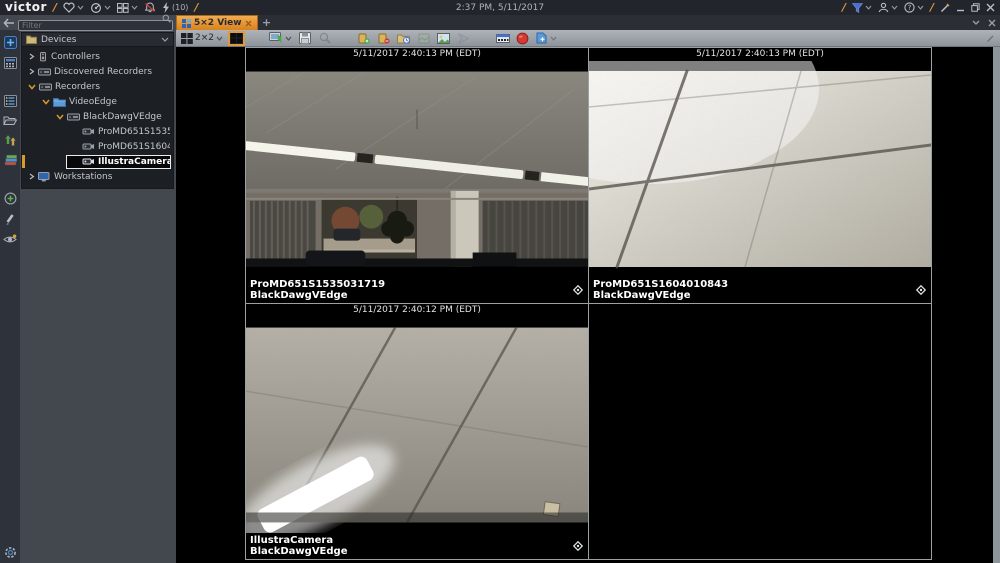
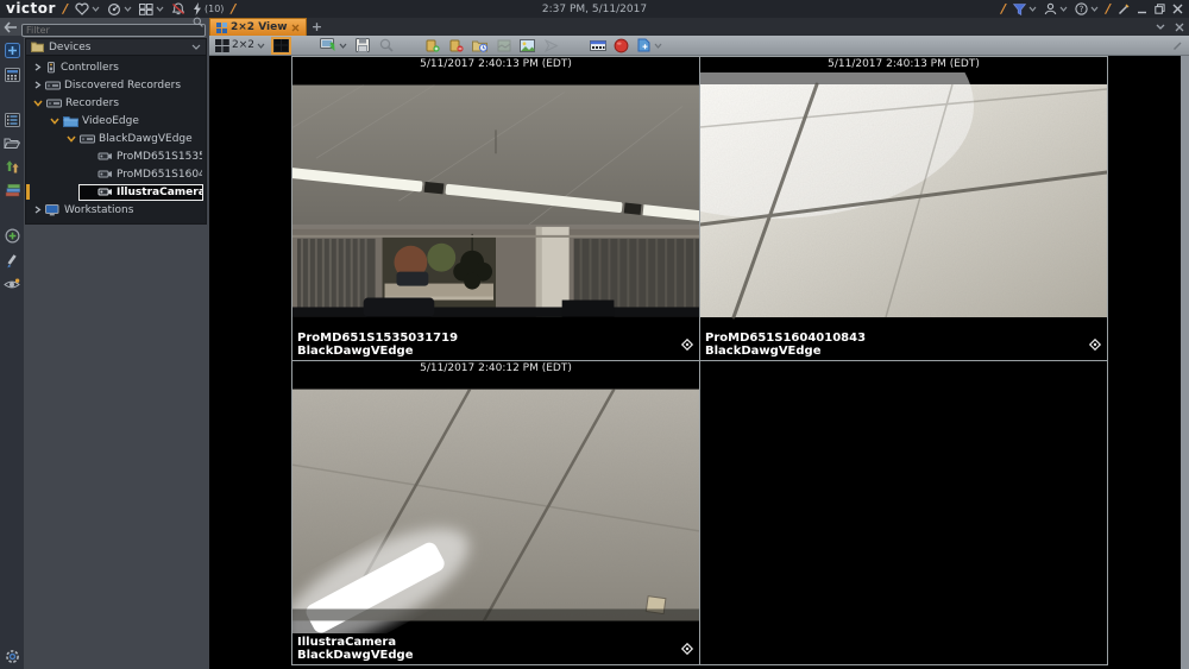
  victor
  /
  (10)
  /
  2:37 PM, 5/11/2017
  /
  ?
  /
  Filter
- 5×2 View
+ 2×2 View
  +
  Devices
  Controllers
  Discovered Recorders
  Recorders
  VideoEdge
  BlackDawgVEdge
  IllustraCamera
  Workstations
  2×2
  5/11/2017 2:40:13 PM (EDT)
  ProMD651S1535031719
  BlackDawgVEdge
  5/11/2017 2:40:13 PM (EDT)
  ProMD651S1604010843
  BlackDawgVEdge
  5/11/2017 2:40:12 PM (EDT)
  IllustraCamera
  BlackDawgVEdge
